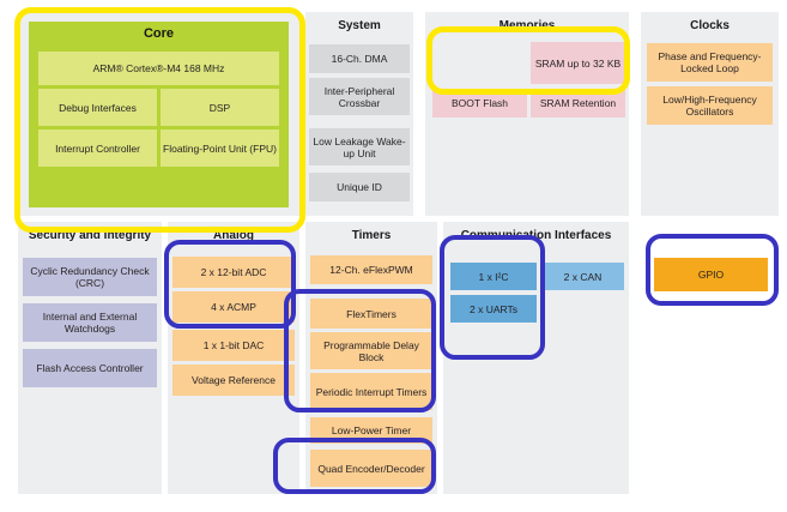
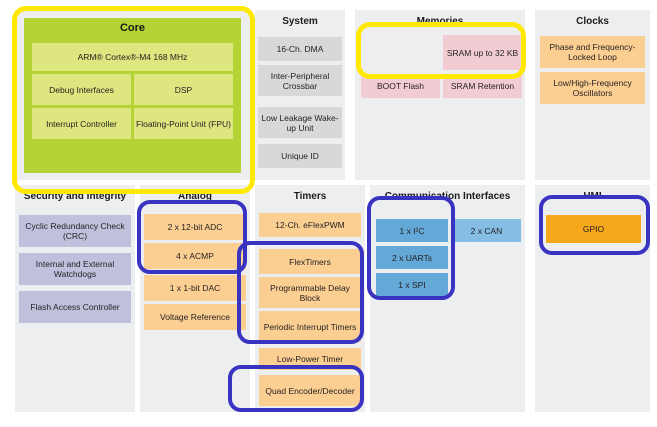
  Core
  ARM® Cortex®-M4 168 MHz
  Debug Interfaces
  DSP
  Interrupt Controller
  Floating-Point Unit (FPU)
  System
  16-Ch. DMA
  Inter-Peripheral Crossbar
  Low Leakage Wake-up Unit
  Unique ID
  Memories
  SRAM up to 32 KB
  BOOT Flash
  SRAM Retention
  Clocks
  Phase and Frequency-Locked Loop
  Low/High-Frequency Oscillators
  Security and Integrity
  Cyclic Redundancy Check (CRC)
  Internal and External Watchdogs
  Flash Access Controller
  Analog
  2 x 12-bit ADC
  4 x ACMP
  1 x 1-bit DAC
  Voltage Reference
  Timers
  12-Ch. eFlexPWM
  FlexTimers
  Programmable Delay Block
  Periodic Interrupt Timers
  Low-Power Timer
  Quad Encoder/Decoder
  Communication Interfaces
  1 x I²C
  2 x CAN
  2 x UARTs
+ 1 x SPI
+ HMI
  GPIO
